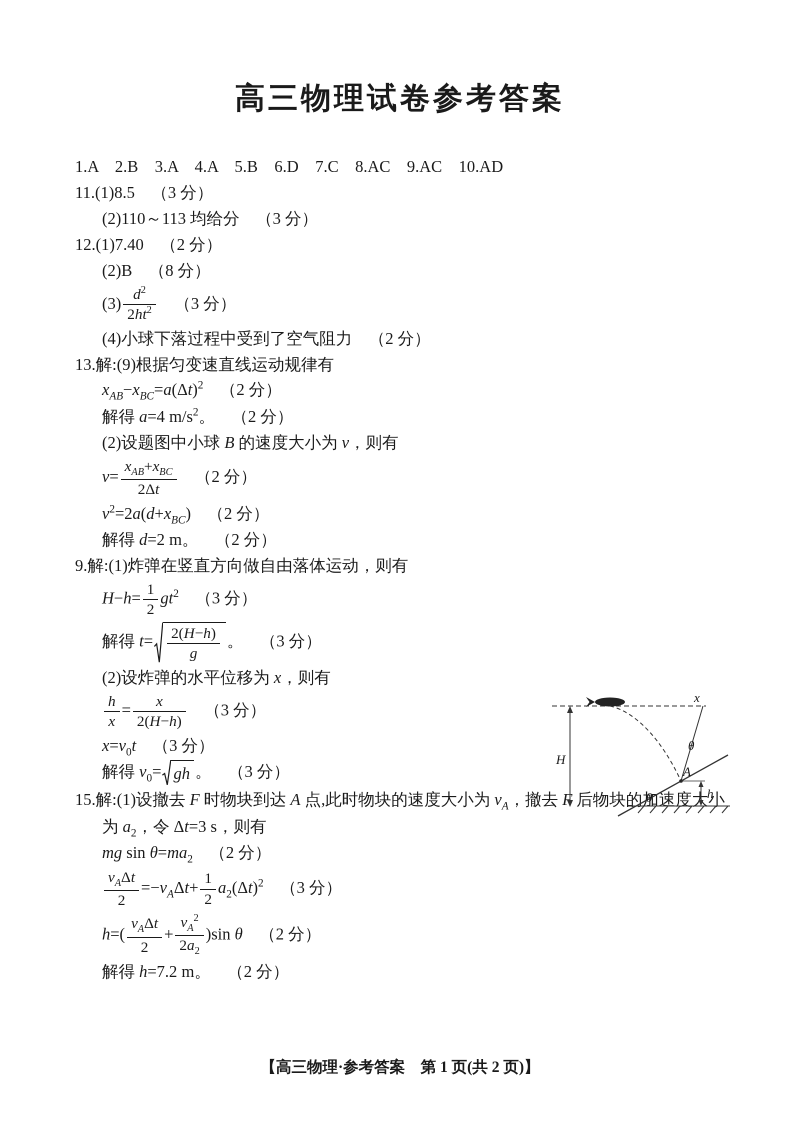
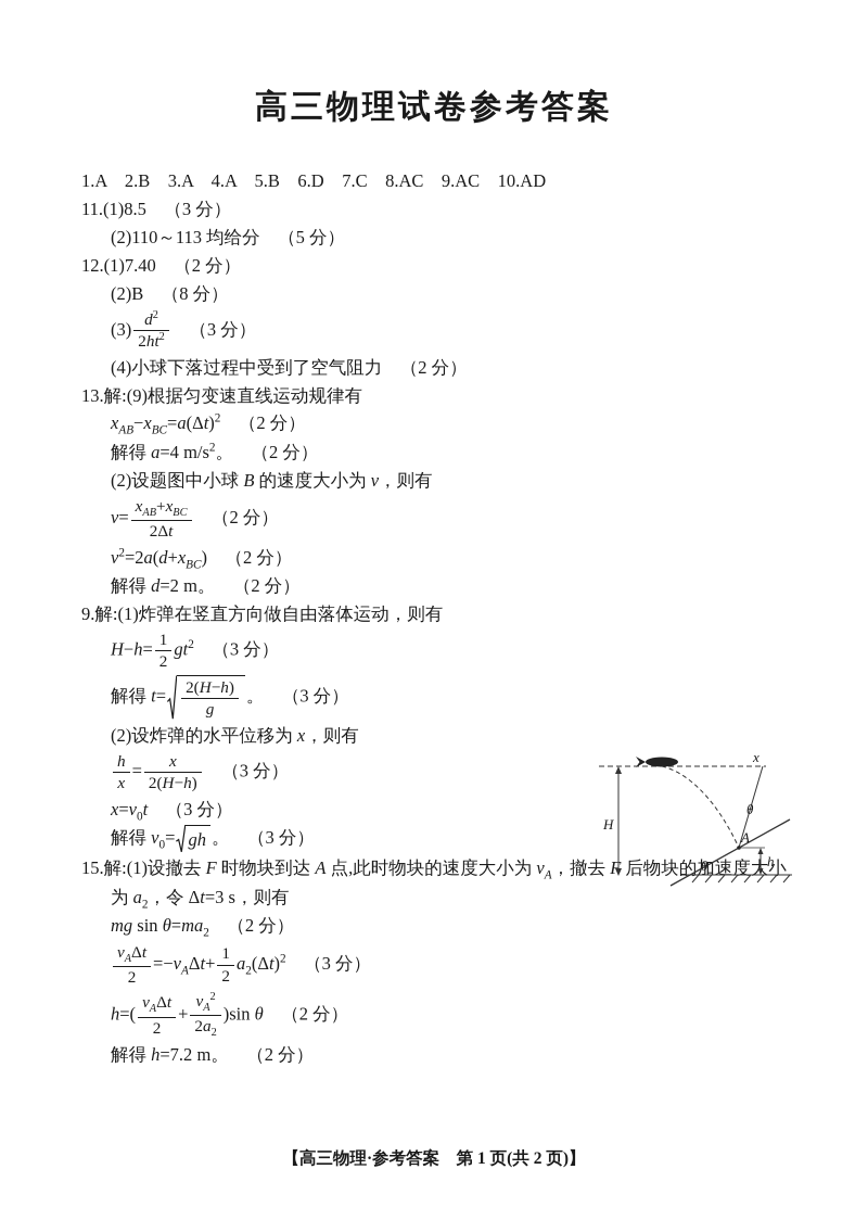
  高三物理试卷参考答案
  1.A 2.B 3.A 4.A 5.B 6.D 7.C 8.AC 9.AC 10.AD
  11.(1)8.5 （3 分）
- (2)110～113 均给分 （3 分）
+ (2)110～113 均给分 （5 分）
  12.(1)7.40 （2 分）
  (2)B （8 分）
  (3)
  d2
  2ht2
  （3 分）
  (4)小球下落过程中受到了空气阻力 （2 分）
  13.解:(9)根据匀变速直线运动规律有
  xAB−xBC=a(Δt)2 （2 分）
  解得 a=4 m/s2。 （2 分）
  (2)设题图中小球 B 的速度大小为 v，则有
  v=
  xAB+xBC
  2Δt
  （2 分）
  v2=2a(d+xBC) （2 分）
  解得 d=2 m。 （2 分）
  9.解:(1)炸弹在竖直方向做自由落体运动，则有
  H−h=
  1
  2
  gt2 （3 分）
  解得 t=
  2(H−h)
  g
  。 （3 分）
  (2)设炸弹的水平位移为 x，则有
  h
  x
  =
  x
  2(H−h)
  （3 分）
  x=v0t （3 分）
  解得 v0=
  gh
  。 （3 分）
  15.解:(1)设撤去 F 时物块到达 A 点,此时物块的速度大小为 vA，撤去 F 后物块的加速度大小
  为 a2，令 Δt=3 s，则有
  mg sin θ=ma2 （2 分）
  vAΔt
  2
  =−vAΔt+
  1
  2
  a2(Δt)2 （3 分）
  h=(
  vAΔt
  2
  +
  vA2
  2a2
  )sin θ （2 分）
  解得 h=7.2 m。 （2 分）
  x
  θ
  H
  θ
  A
  h
  【高三物理·参考答案 第 1 页(共 2 页)】
